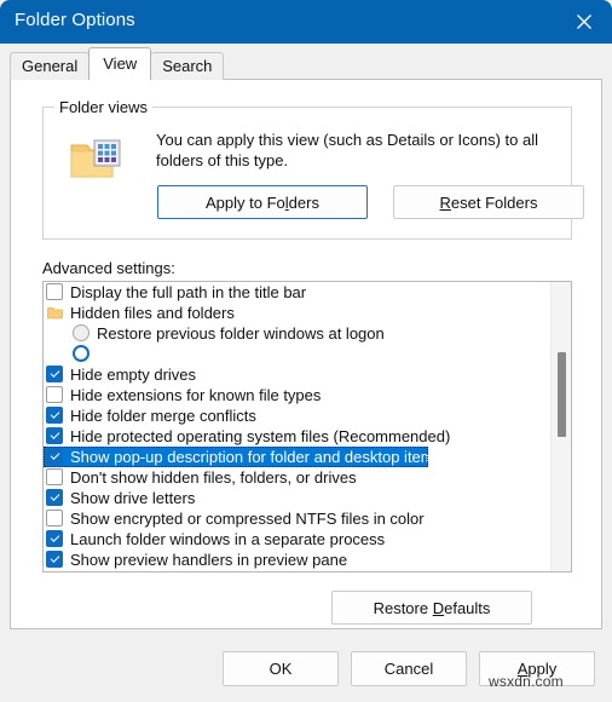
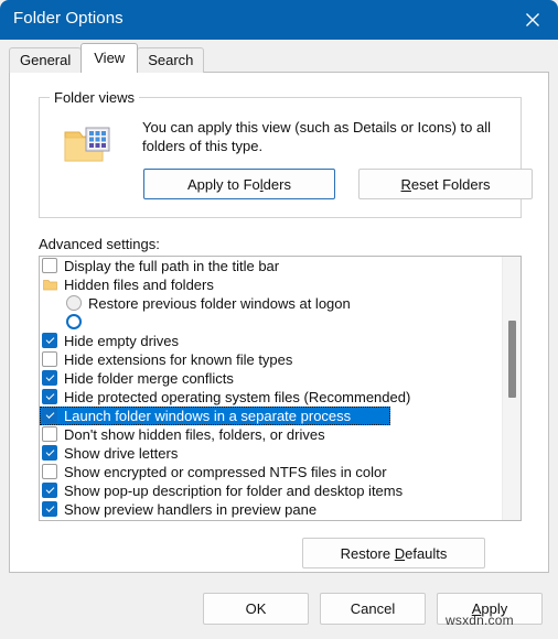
  Folder Options
  General
  View
  Search
  Folder views
  You can apply this view (such as Details or Icons) to all folders of this type.
  Apply to Folders
  Reset Folders
  Advanced settings:
  Display the full path in the title bar
  Hidden files and folders
  Restore previous folder windows at logon
  Hide empty drives
  Hide extensions for known file types
  Hide folder merge conflicts
  Hide protected operating system files (Recommended)
- Show pop-up description for folder and desktop items
+ Launch folder windows in a separate process
  Don't show hidden files, folders, or drives
  Show drive letters
  Show encrypted or compressed NTFS files in color
- Launch folder windows in a separate process
+ Show pop-up description for folder and desktop items
  Show preview handlers in preview pane
  Restore Defaults
  OK
  Cancel
  Apply
  wsxdn.com
